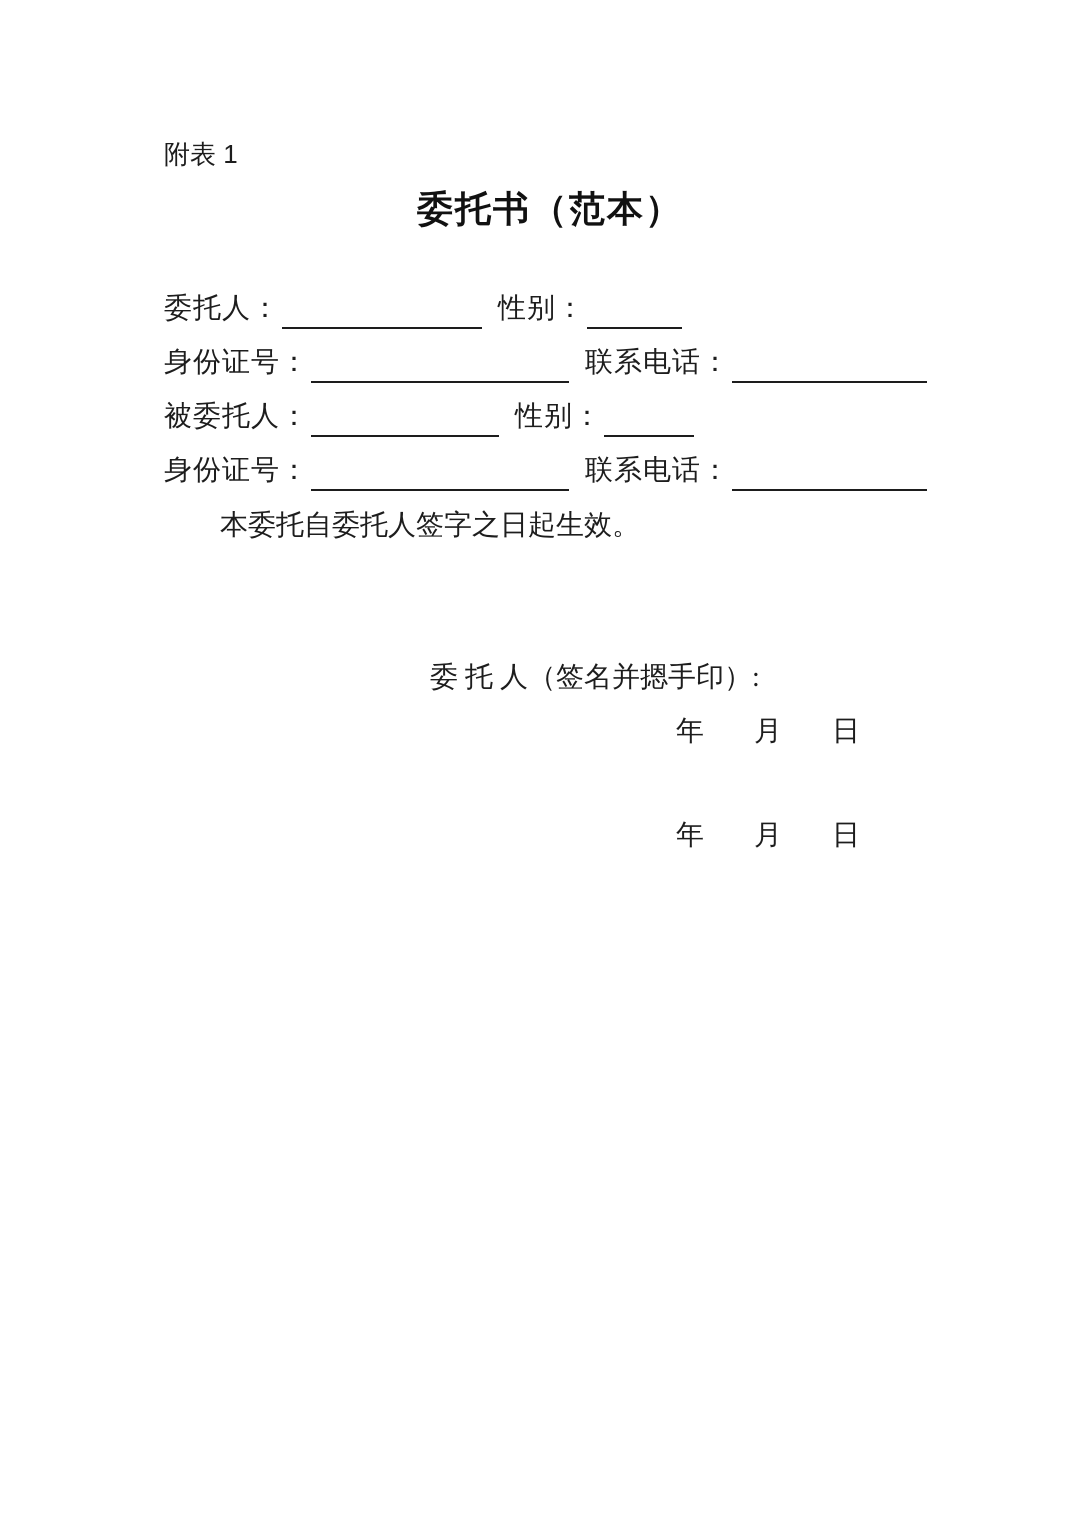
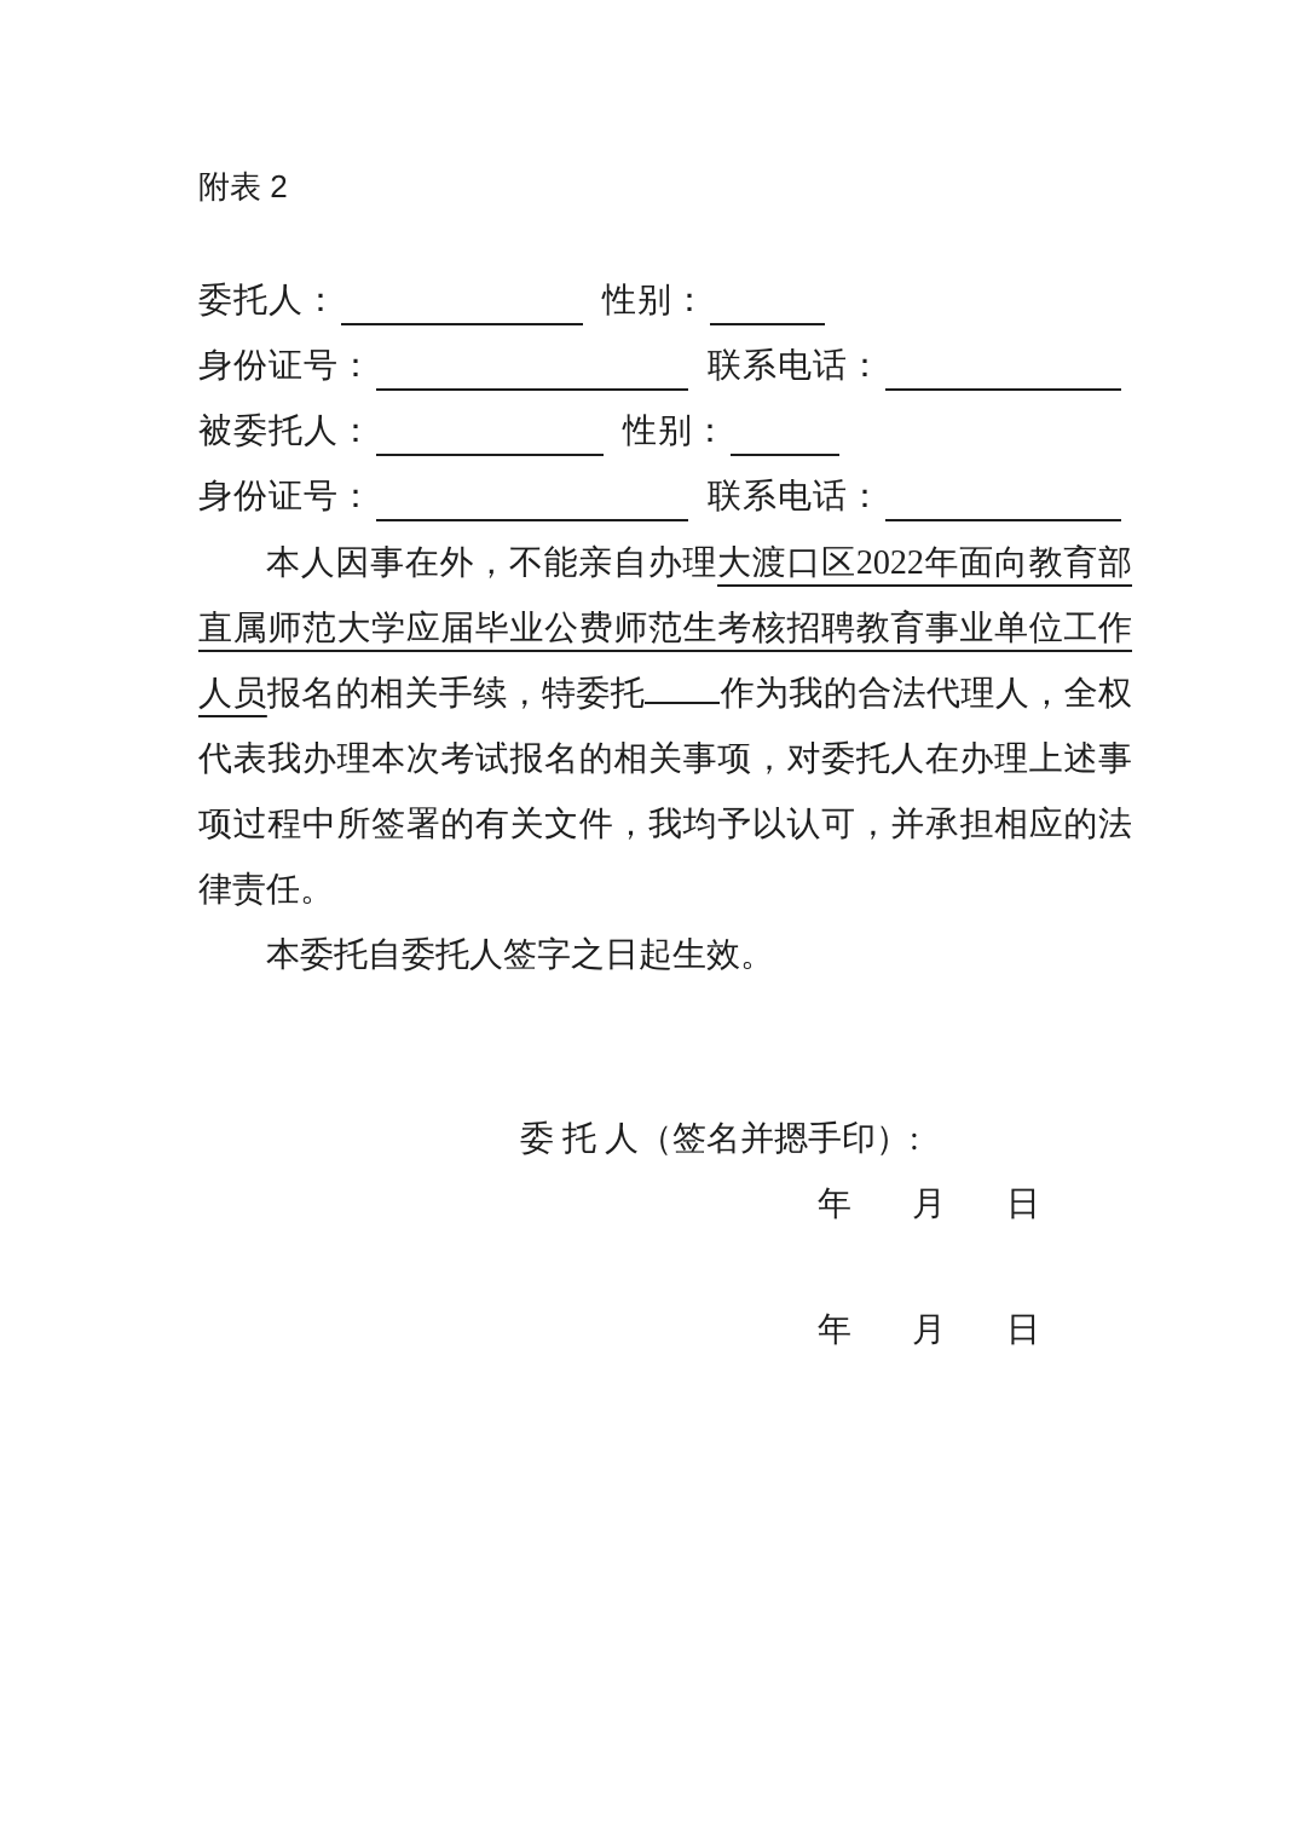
- 附表 1
+ 附表 2
- 委托书（范本）
  委托人：
  性别：
  身份证号：
  联系电话：
  被委托人：
  性别：
  身份证号：
  联系电话：
+ 本人因事在外，不能亲自办理大渡口区2022年面向教育部直属师范大学应届毕业公费师范生考核招聘教育事业单位工作人员报名的相关手续，特委托 作为我的合法代理人，全权代表我办理本次考试报名的相关事项，对委托人在办理上述事项过程中所签署的有关文件，我均予以认可，并承担相应的法律责任。
  本委托自委托人签字之日起生效。
  委 托 人（签名并摁手印）:
  年
  月
  日
  年
  月
  日
